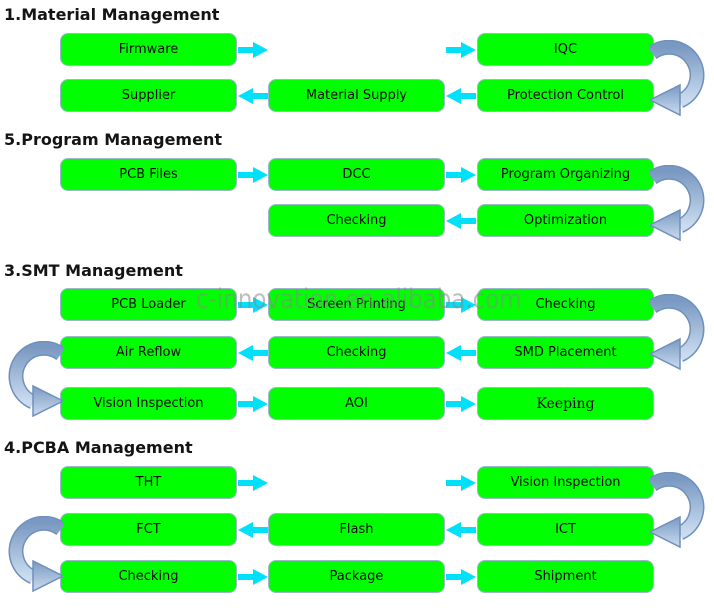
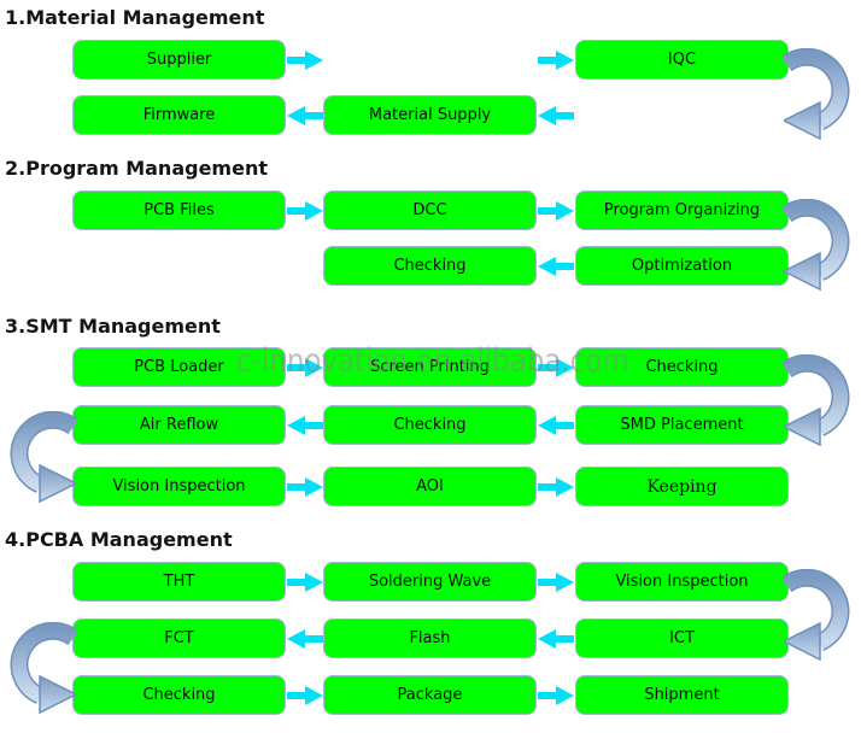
  c-innovation.en.alibaba.com
  1.Material Management
- Firmware
+ Supplier
  IQC
- Supplier
+ Firmware
  Material Supply
- Protection Control
- 5.Program Management
+ 2.Program Management
  PCB Files
  DCC
  Program Organizing
  Checking
  Optimization
  3.SMT Management
  PCB Loader
  Screen Printing
  Checking
  Air Reflow
  Checking
  SMD Placement
  Vision Inspection
  AOI
  Keeping
  4.PCBA Management
  THT
+ Soldering Wave
  Vision Inspection
  FCT
  Flash
  ICT
  Checking
  Package
  Shipment
